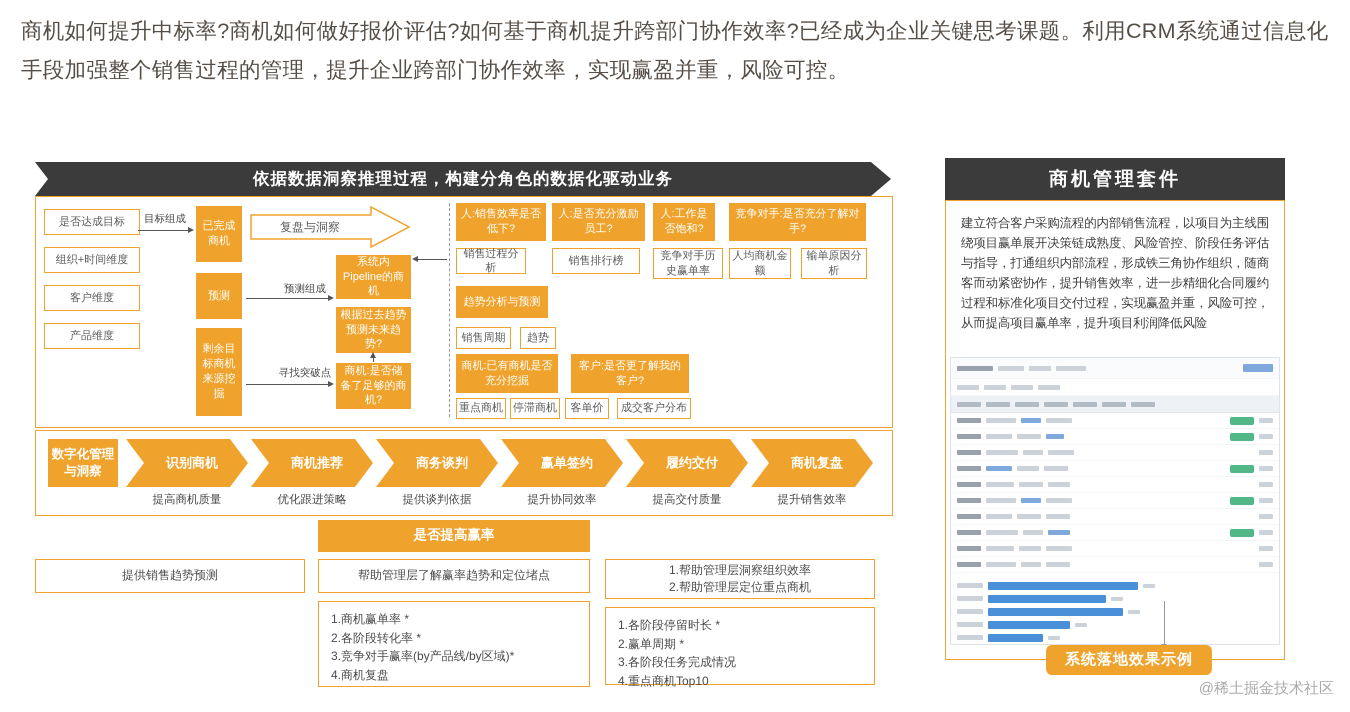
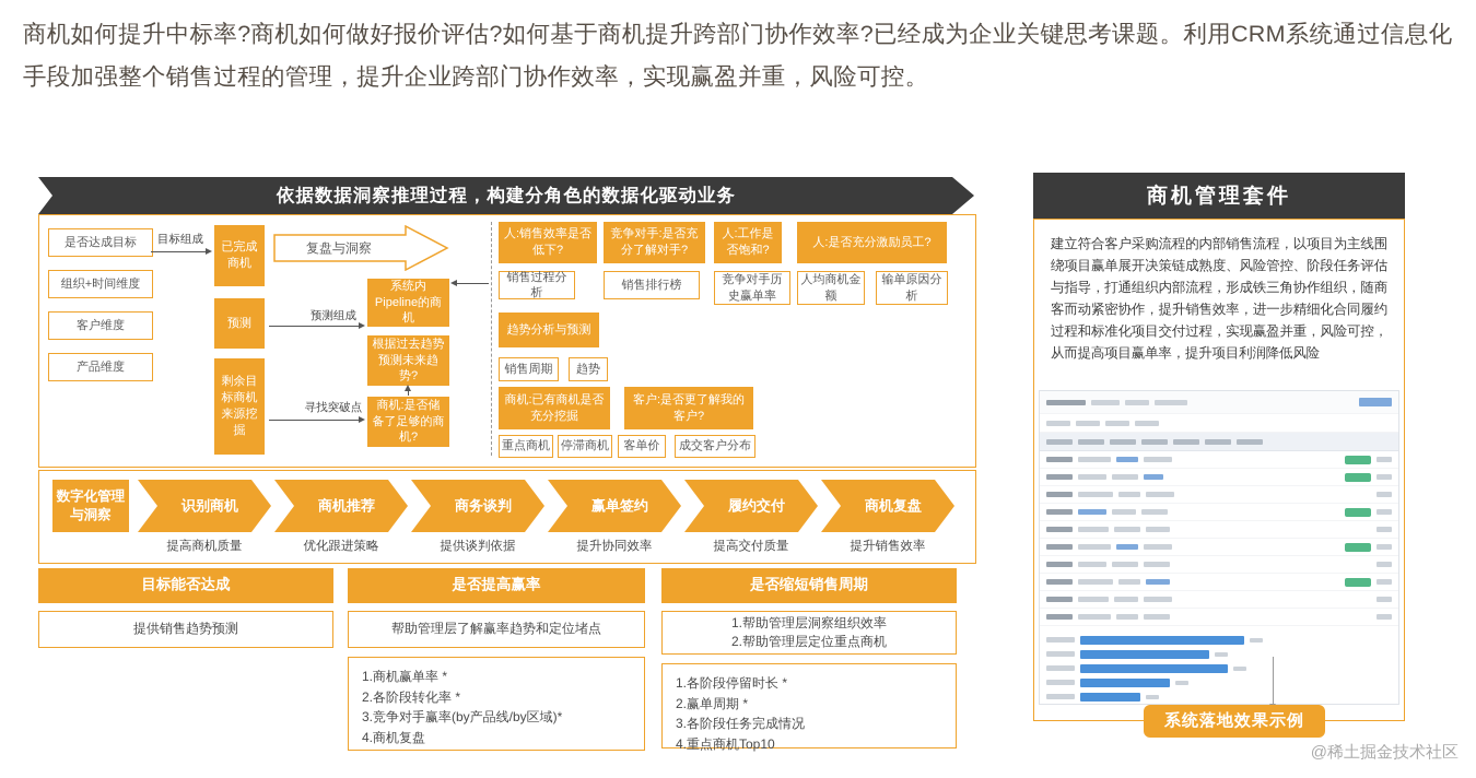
  商机如何提升中标率?商机如何做好报价评估?如何基于商机提升跨部门协作效率?已经成为企业关键思考课题。利用CRM系统通过信息化手段加强整个销售过程的管理，提升企业跨部门协作效率，实现赢盈并重，风险可控。
  依据数据洞察推理过程，构建分角色的数据化驱动业务
  是否达成目标
  组织+时间维度
  客户维度
  产品维度
  目标组成
  已完成商机
  预测
  剩余目标商机来源挖掘
  复盘与洞察
  预测组成
  寻找突破点
  系统内Pipeline的商机
  根据过去趋势预测未来趋势?
  商机:是否储备了足够的商机?
  人:销售效率是否低下?
- 人:是否充分激励员工?
+ 竞争对手:是否充分了解对手?
  人:工作是否饱和?
- 竞争对手:是否充分了解对手?
+ 人:是否充分激励员工?
  销售过程分析
  销售排行榜
  竞争对手历史赢单率
  人均商机金额
  输单原因分析
  趋势分析与预测
  销售周期
  趋势
  商机:已有商机是否充分挖掘
  客户:是否更了解我的客户?
  重点商机
  停滞商机
  客单价
  成交客户分布
  数字化管理与洞察
  识别商机
  商机推荐
  商务谈判
  赢单签约
  履约交付
  商机复盘
  提高商机质量
  优化跟进策略
  提供谈判依据
  提升协同效率
  提高交付质量
  提升销售效率
+ 目标能否达成
  提供销售趋势预测
  是否提高赢率
  帮助管理层了解赢率趋势和定位堵点
  1.商机赢单率 *
  2.各阶段转化率 *
  3.竞争对手赢率(by产品线/by区域)*
  4.商机复盘
+ 是否缩短销售周期
  1.帮助管理层洞察组织效率
  2.帮助管理层定位重点商机
  1.各阶段停留时长 *
  2.赢单周期 *
  3.各阶段任务完成情况
  4.重点商机Top10
  商机管理套件
  建立符合客户采购流程的内部销售流程，以项目为主线围绕项目赢单展开决策链成熟度、风险管控、阶段任务评估与指导，打通组织内部流程，形成铁三角协作组织，随商客而动紧密协作，提升销售效率，进一步精细化合同履约过程和标准化项目交付过程，实现赢盈并重，风险可控，从而提高项目赢单率，提升项目利润降低风险
  系统落地效果示例
  @稀土掘金技术社区
